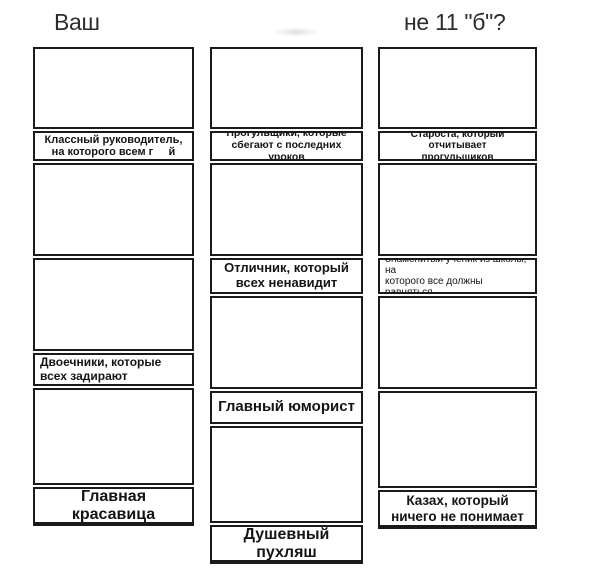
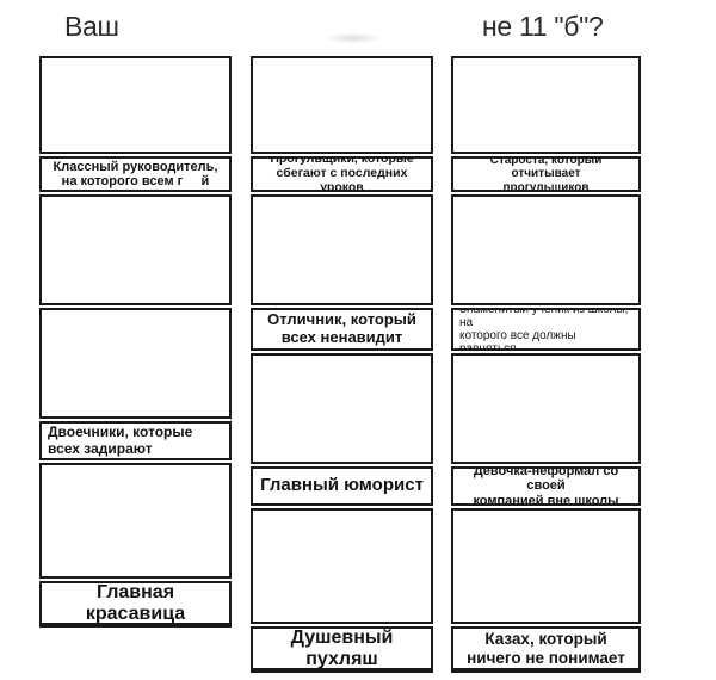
  Ваш
  не 11 "б"?
  Классный руководитель,
  на которого всем г й
  Двоечники, которые
  всех задирают
  Главная
  красавица
  Прогульщики, которые
  сбегают с последних уроков
  Отличник, который
  всех ненавидит
  Главный юморист
  Душевный
  пухляш
  Староста, который отчитывает
  прогульщиков
  Знаменитый ученик из школы, на
+ Девочка-неформал со своей
+ компанией вне школы
  Казах, который
  ничего не понимает
